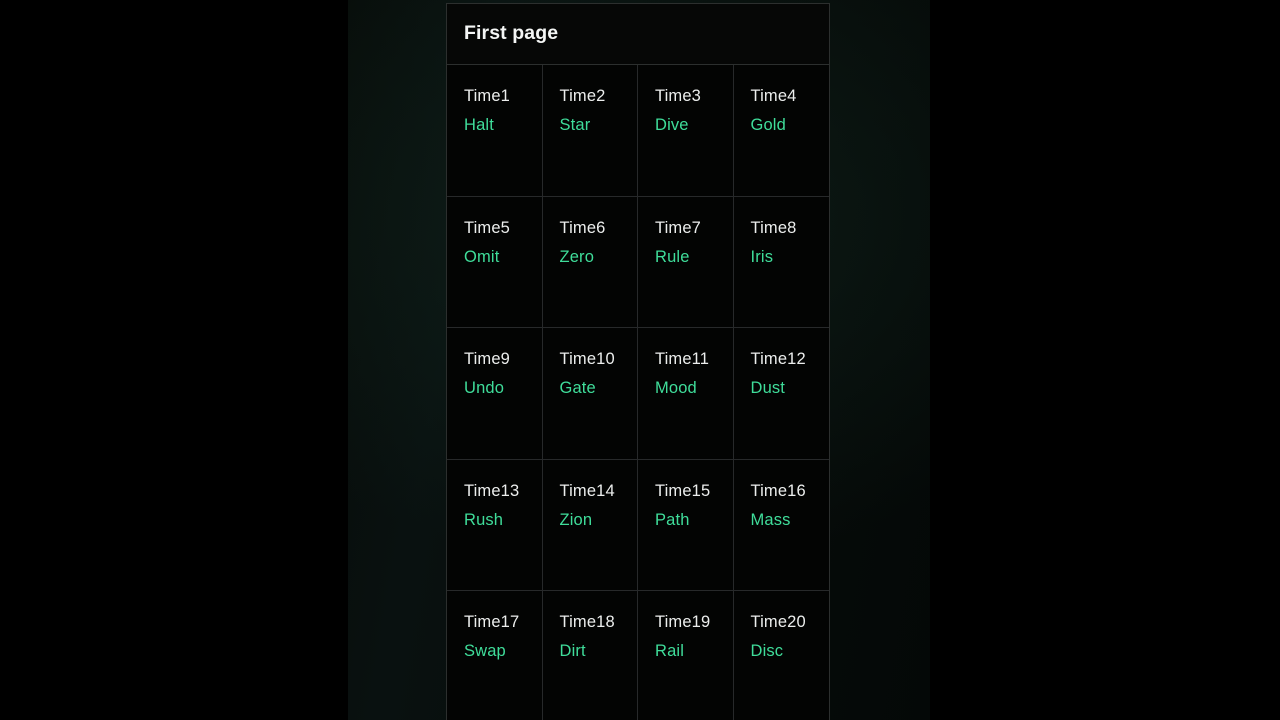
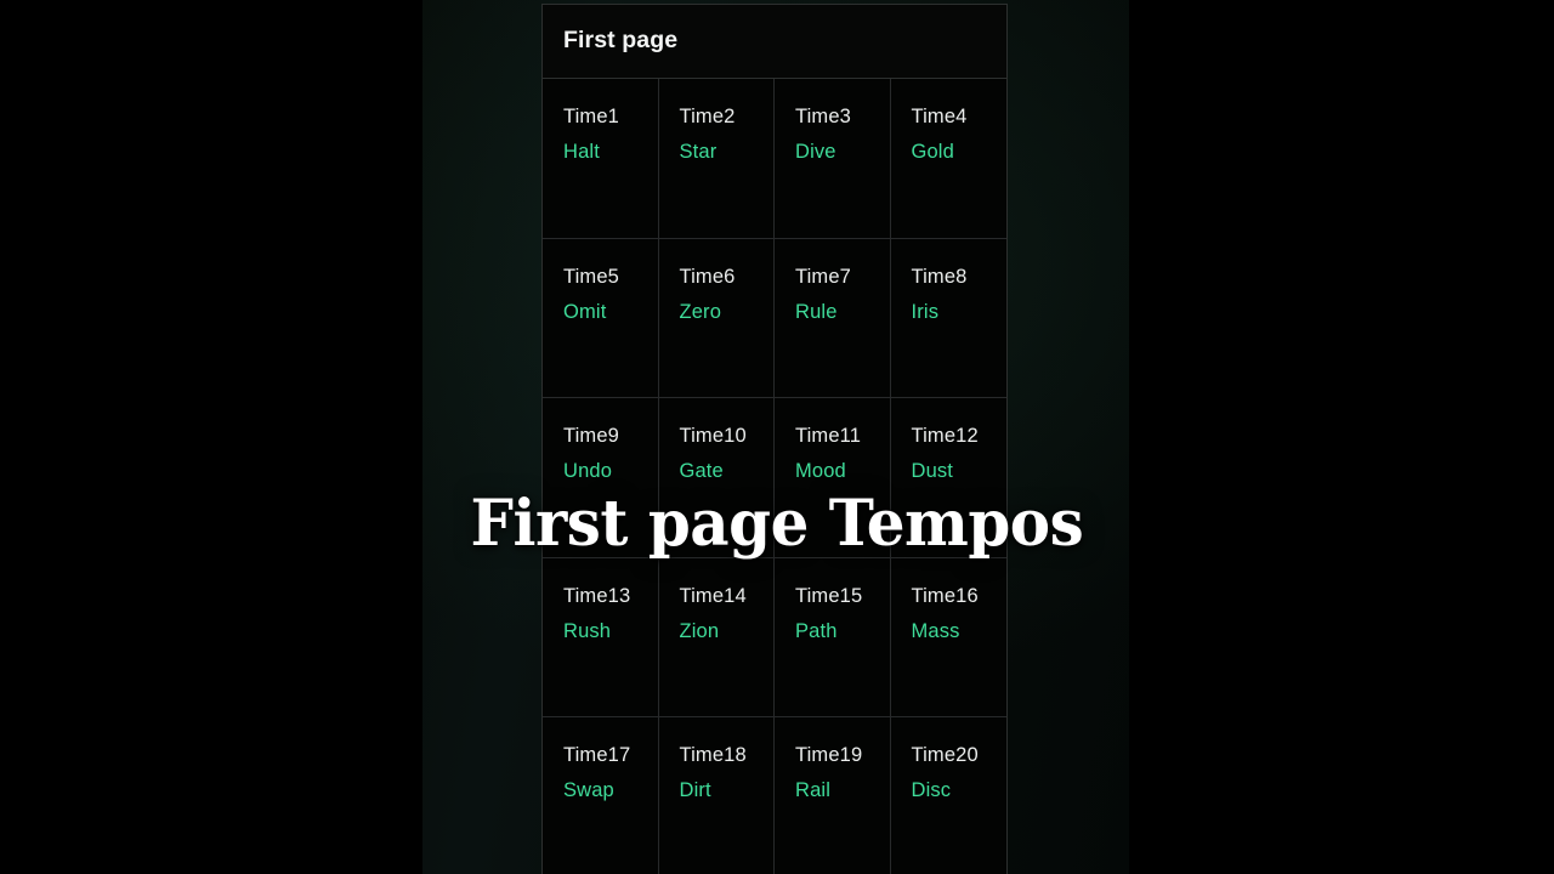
+ First page Tempos
